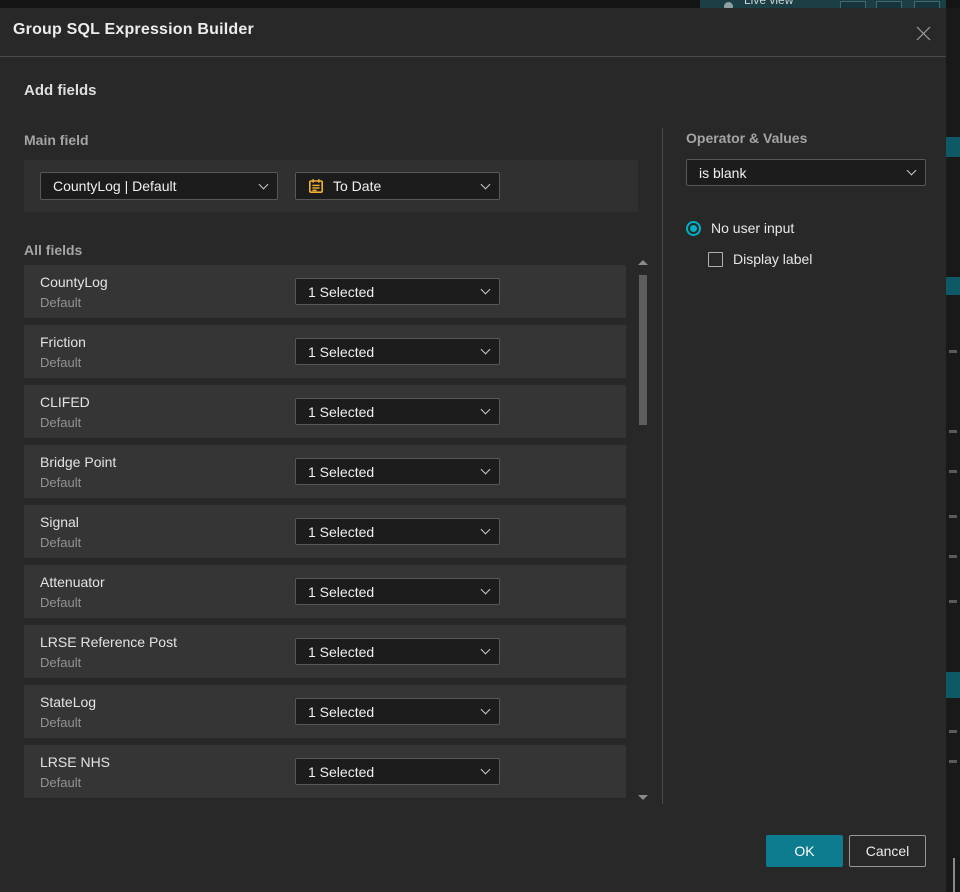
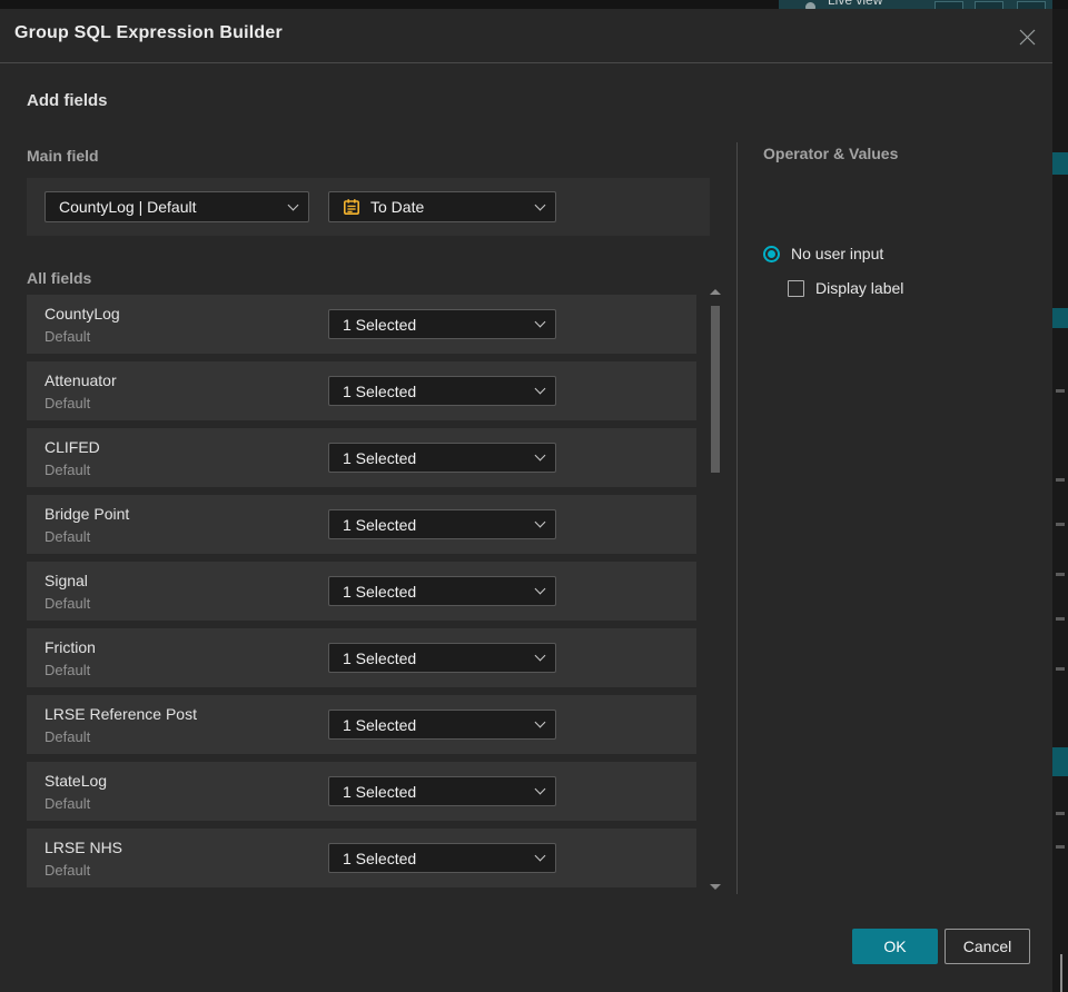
  Live view
  Group SQL Expression Builder
  Add fields
  Main field
  CountyLog | Default
  To Date
  All fields
  CountyLog
  Default
  1 Selected
- Friction
+ Attenuator
  Default
  1 Selected
  CLIFED
  Default
  1 Selected
  Bridge Point
  Default
  1 Selected
  Signal
  Default
  1 Selected
- Attenuator
+ Friction
  Default
  1 Selected
  LRSE Reference Post
  Default
  1 Selected
  StateLog
  Default
  1 Selected
  LRSE NHS
  Default
  1 Selected
  Operator & Values
- is blank
  No user input
  Display label
  OK
  Cancel
